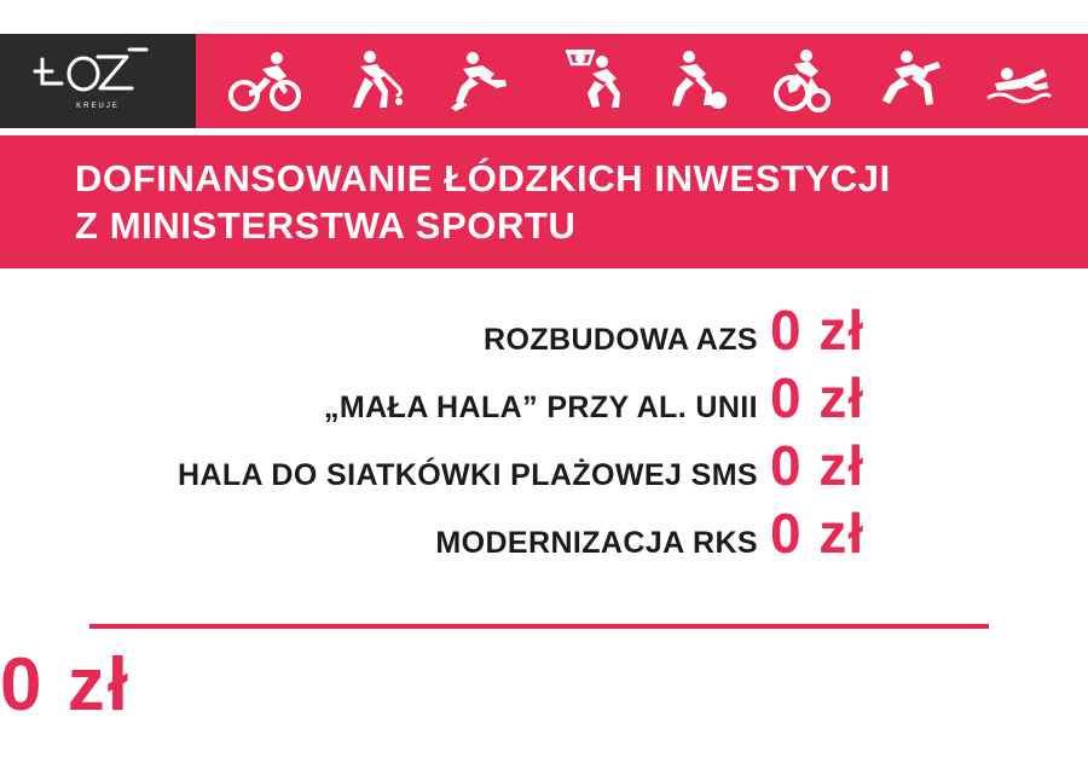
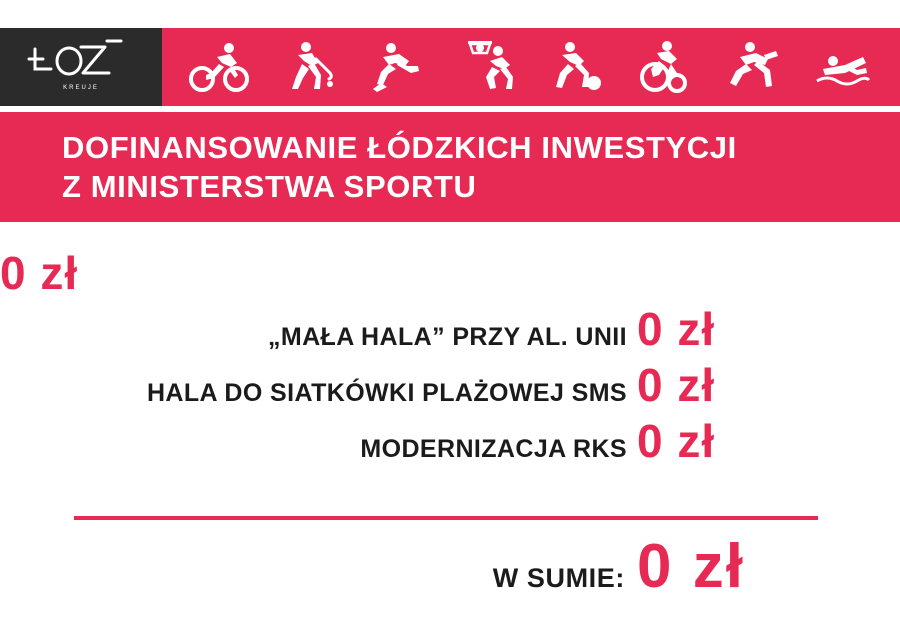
  DOFINANSOWANIE ŁÓDZKICH INWESTYCJI
  Z MINISTERSTWA SPORTU
- ROZBUDOWA AZS
  0 zł
  „MAŁA HALA” PRZY AL. UNII
  0 zł
  HALA DO SIATKÓWKI PLAŻOWEJ SMS
  0 zł
  MODERNIZACJA RKS
  0 zł
+ W SUMIE:
  0 zł
